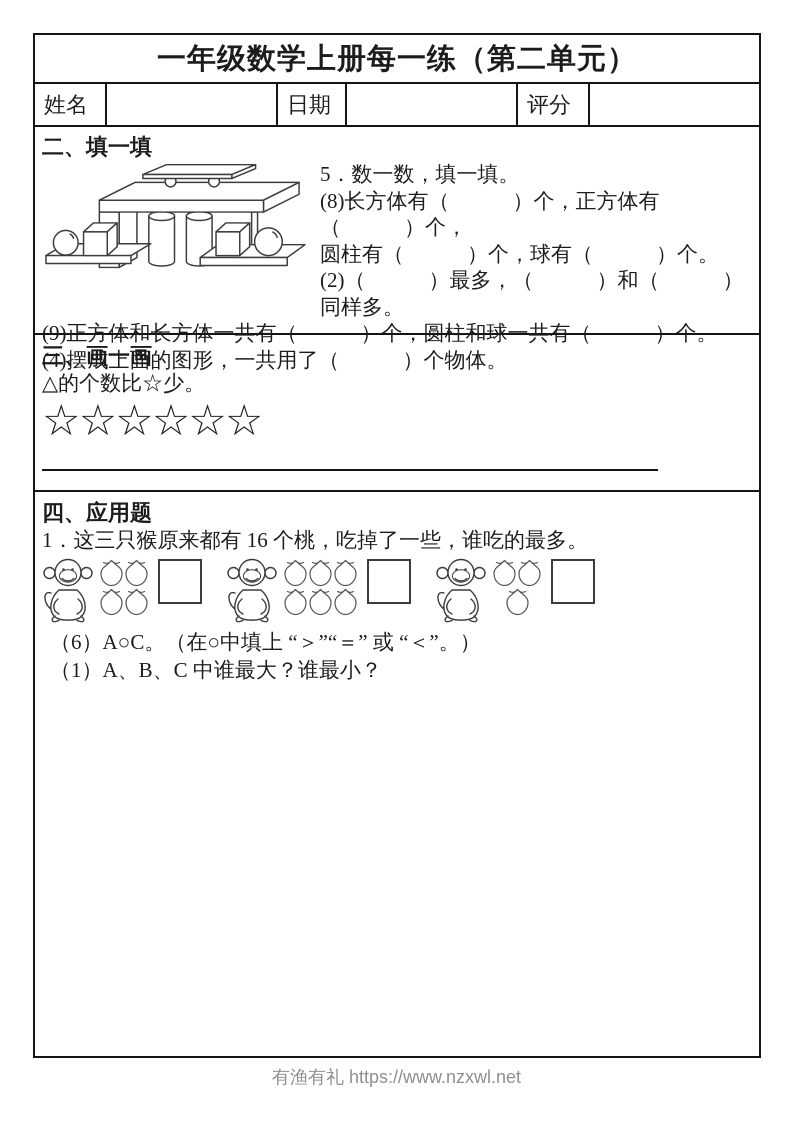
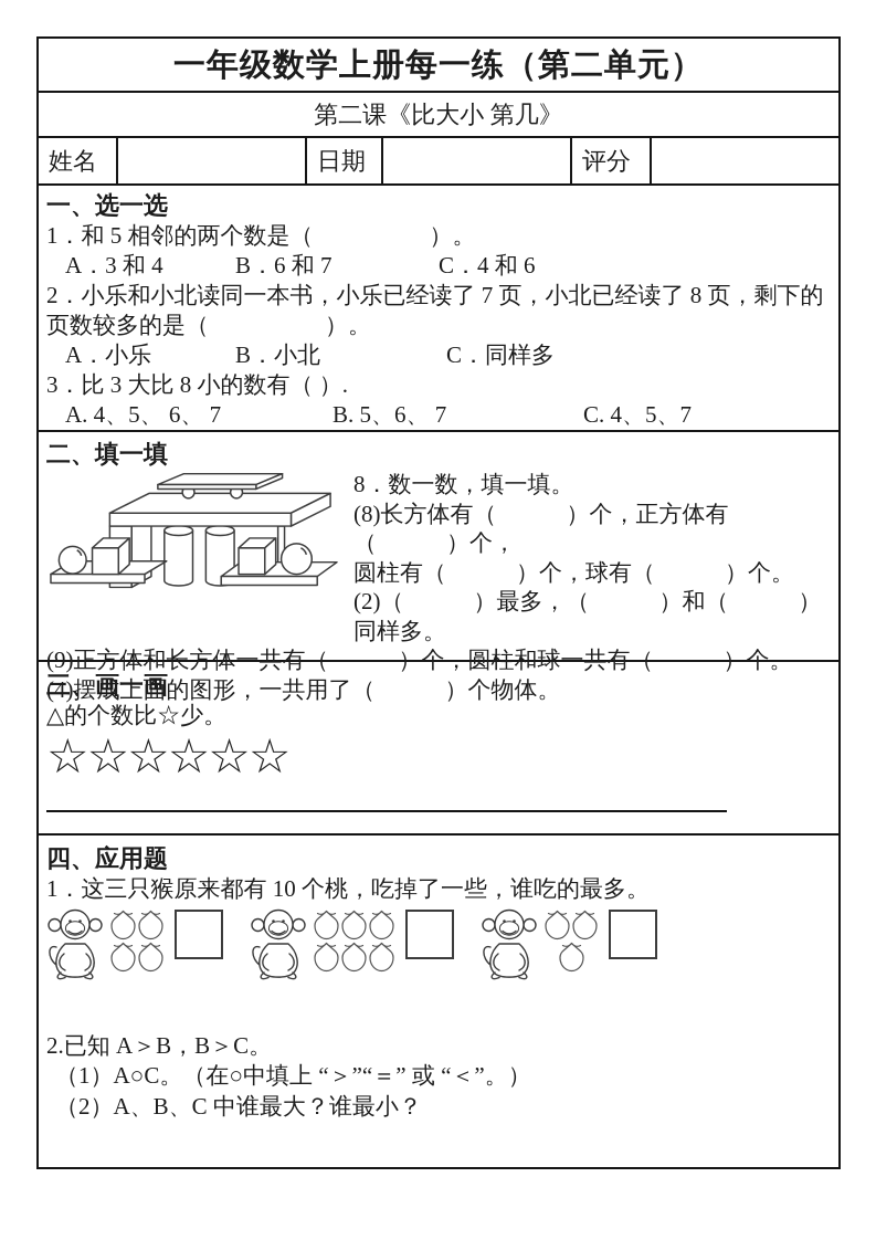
  一年级数学上册每一练（第二单元）
+ 第二课《比大小 第几》
  姓名
  日期
  评分
+ 一、选一选
+ 1．和 5 相邻的两个数是（ ）。
+ A．3 和 4 B．6 和 7 C．4 和 6
+ 2．小乐和小北读同一本书，小乐已经读了 7 页，小北已经读了 8 页，剩下的
+ 页数较多的是（ ）。
+ A．小乐 B．小北 C．同样多
+ 3．比 3 大比 8 小的数有（ ）.
+ A. 4、5、 6、 7 B. 5、6、 7 C. 4、5、7
  二、填一填
- 5．数一数，填一填。
+ 8．数一数，填一填。
  (8)长方体有（ ）个，正方体有（ ）个，
  圆柱有（ ）个，球有（ ）个。
  (2)（ ）最多，（ ）和（ ）同样多。
  (9)正方体和长方体一共有（ ）个，圆柱和球一共有（ ）个。
  (4)摆成上面的图形，一共用了（ ）个物体。
  三、画一画
  △的个数比☆少。
  ☆☆☆☆☆☆
  四、应用题
- 1．这三只猴原来都有 16 个桃，吃掉了一些，谁吃的最多。
+ 1．这三只猴原来都有 10 个桃，吃掉了一些，谁吃的最多。
+ 2.已知 A＞B，B＞C。
- （6）A○C。（在○中填上 “＞”“＝” 或 “＜”。）
+ （1）A○C。（在○中填上 “＞”“＝” 或 “＜”。）
- （1）A、B、C 中谁最大？谁最小？
+ （2）A、B、C 中谁最大？谁最小？
- 有渔有礼 https://www.nzxwl.net
